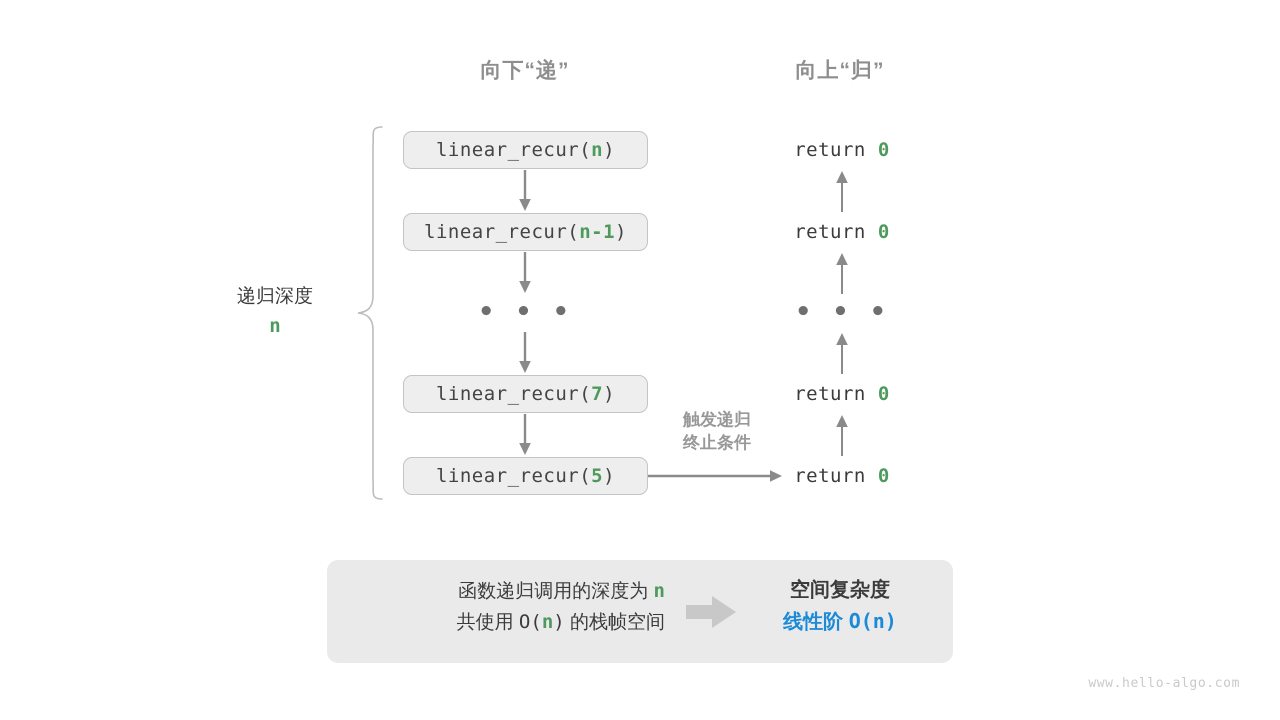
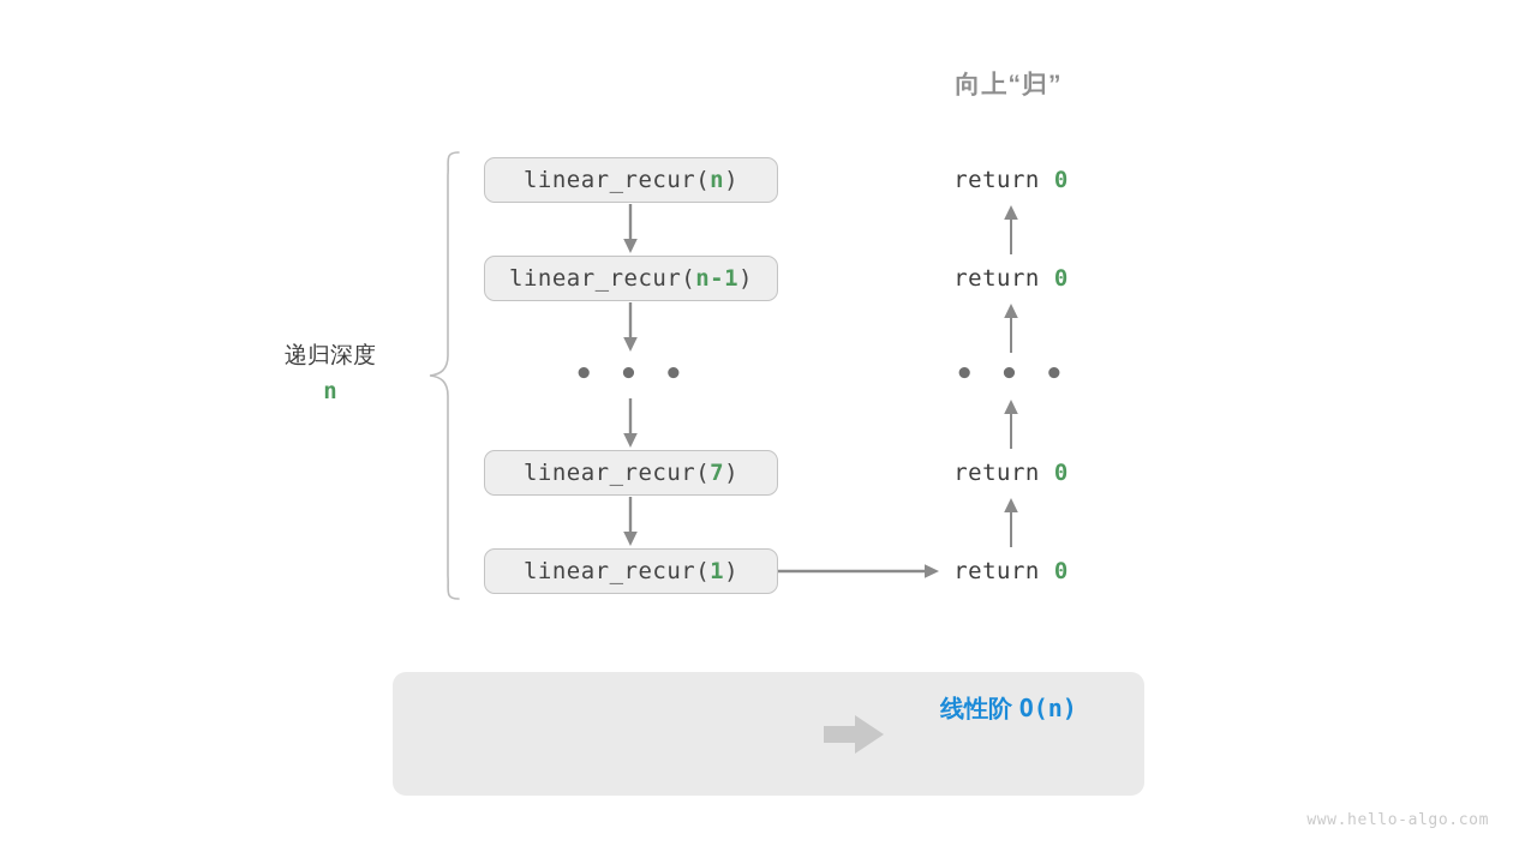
- 向下“递”
  向上“归”
  递归深度
  n
  linear_recur(
  n
  )
  linear_recur(
  n-1
  )
  • • •
  linear_recur(
  7
  )
  linear_recur(
- 5
+ 1
  )
- 触发递归
- 终止条件
  return 0
  return 0
  • • •
  return 0
  return 0
- 函数递归调用的深度为 n
- 共使用 O(n) 的栈帧空间
- 空间复杂度
  线性阶 O(n)
  www.hello-algo.com
